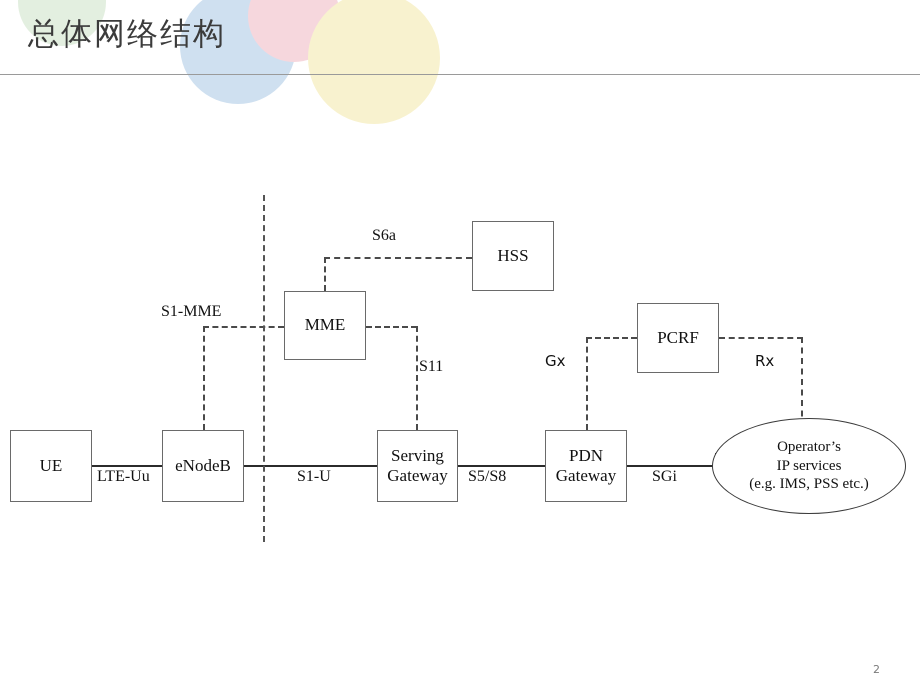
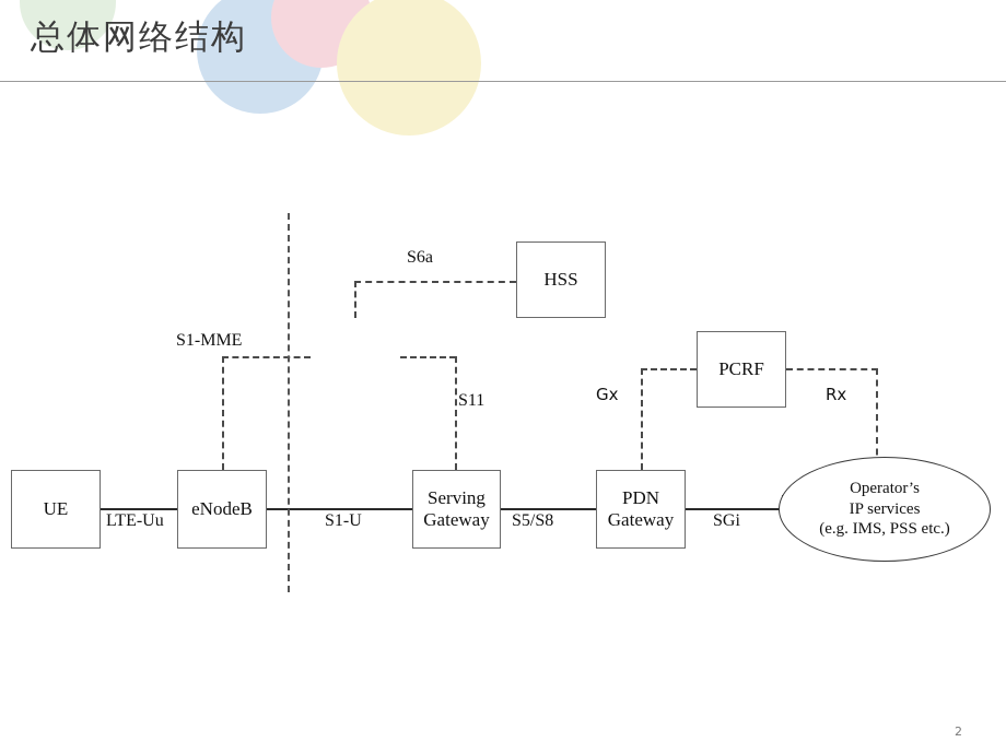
  总体网络结构
  UE
  eNodeB
  Serving
  Gateway
  PDN
  Gateway
- MME
  HSS
  PCRF
  Operator’s
  IP services
  (e.g. IMS, PSS etc.)
  LTE-Uu
  S1-U
  S5/S8
  SGi
  S1-MME
  S6a
  S11
  Gx
  Rx
  2
